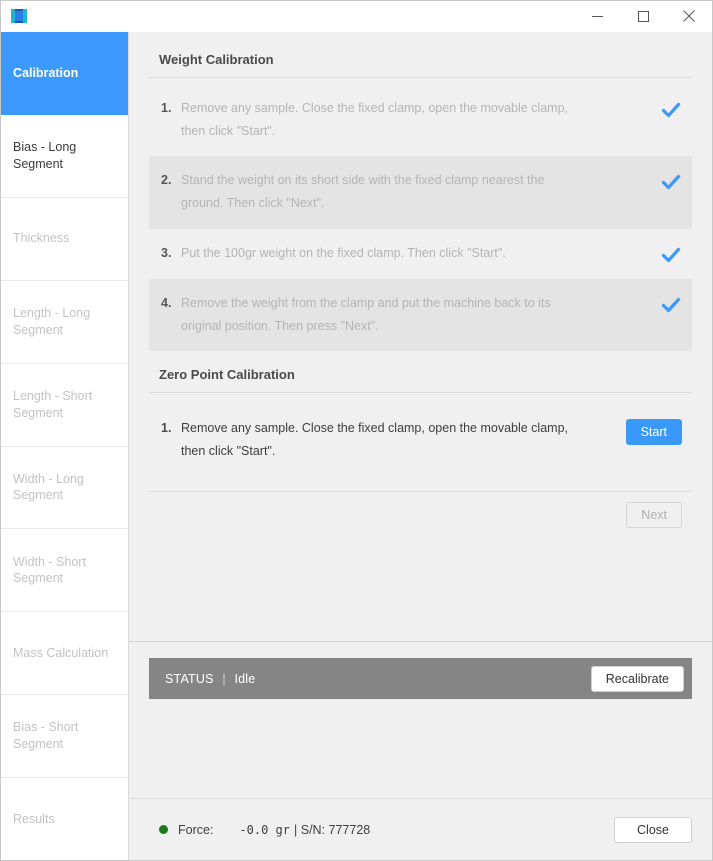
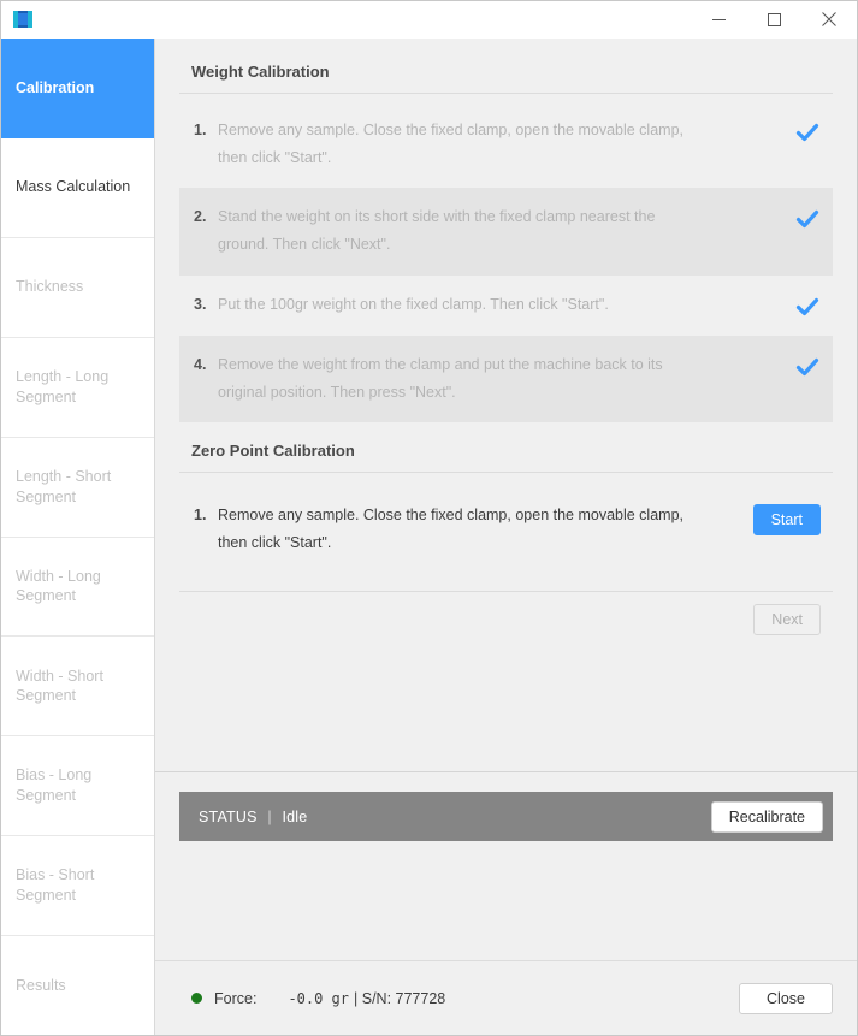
  Calibration
- Bias - Long Segment
+ Mass Calculation
  Thickness
  Length - Long Segment
  Length - Short Segment
  Width - Long Segment
  Width - Short Segment
- Mass Calculation
+ Bias - Long Segment
  Bias - Short Segment
  Results
  Weight Calibration
  1.
  Remove any sample. Close the fixed clamp, open the movable clamp, then click "Start".
  2.
  Stand the weight on its short side with the fixed clamp nearest the ground. Then click "Next".
  3.
  Put the 100gr weight on the fixed clamp. Then click "Start".
  4.
  Remove the weight from the clamp and put the machine back to its original position. Then press "Next".
  Zero Point Calibration
  1.
  Remove any sample. Close the fixed clamp, open the movable clamp, then click "Start".
  Start
  Next
  STATUS | Idle
  Recalibrate
  Force:
  -0.0 gr
  | S/N: 777728
  Close
